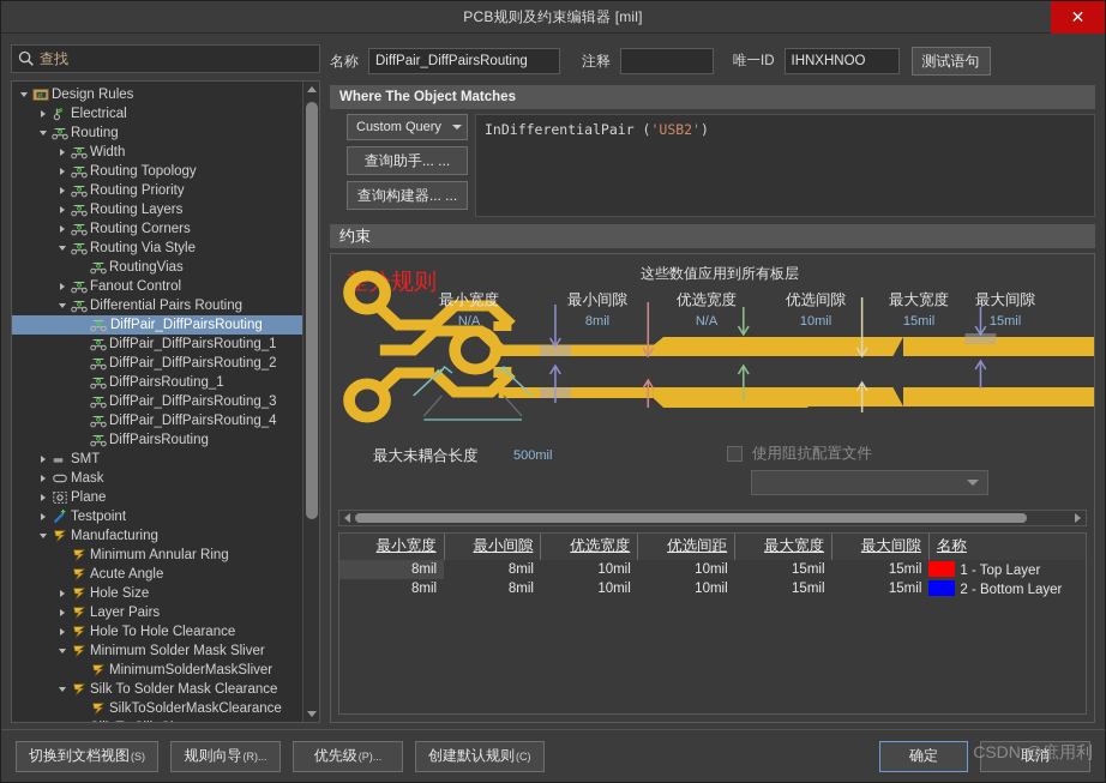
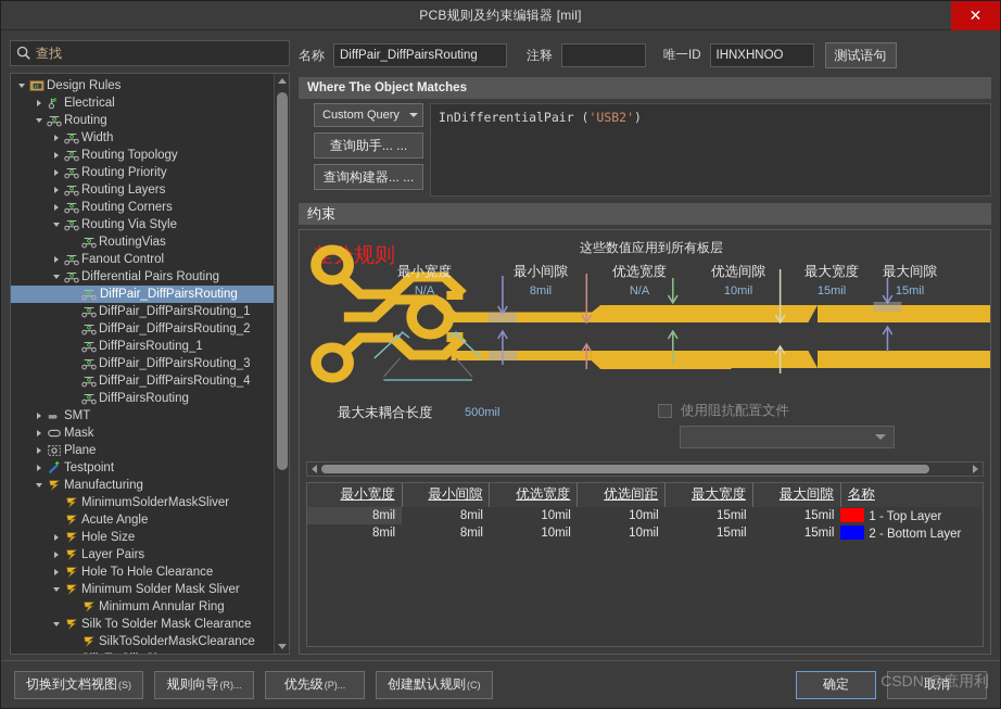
  PCB规则及约束编辑器 [mil]
  ✕
  查找
  Design Rules
  Electrical
  Routing
  Width
  Routing Topology
  Routing Priority
  Routing Layers
  Routing Corners
  Routing Via Style
  RoutingVias
  Fanout Control
  Differential Pairs Routing
  DiffPair_DiffPairsRouting
  DiffPair_DiffPairsRouting_1
  DiffPair_DiffPairsRouting_2
  DiffPairsRouting_1
  DiffPair_DiffPairsRouting_3
  DiffPair_DiffPairsRouting_4
  DiffPairsRouting
  SMT
  Mask
  Plane
  Testpoint
  Manufacturing
- Minimum Annular Ring
+ MinimumSolderMaskSliver
  Acute Angle
  Hole Size
  Layer Pairs
  Hole To Hole Clearance
  Minimum Solder Mask Sliver
- MinimumSolderMaskSliver
+ Minimum Annular Ring
  Silk To Solder Mask Clearance
  SilkToSolderMaskClearance
  名称
  DiffPair_DiffPairsRouting
  注释
  唯一ID
  IHNXHNOO
  测试语句
  Where The Object Matches
  Custom Query
  查询助手... ...
  查询构建器... ...
  InDifferentialPair ('USB2')
  约束
  这些数值应用到所有板层
  最小宽度
  N/A
  最小间隙
  8mil
  优选宽度
  N/A
  优选间隙
  10mil
  最大宽度
  15mil
  最大间隙
  15mil
  最大未耦合长度
  500mil
  使用阻抗配置文件
  最小宽度	最小间隙	优选宽度	优选间距	最大宽度	最大间隙	名称
  8mil	8mil	10mil	10mil	15mil	15mil	1 - Top Layer
  8mil	8mil	10mil	10mil	15mil	15mil	2 - Bottom Layer
  切换到文档视图
  (S)
  规则向导
  (R)...
  优先级
  (P)...
  创建默认规则
  (C)
  确定
  取消
  CSDN @庶用利
